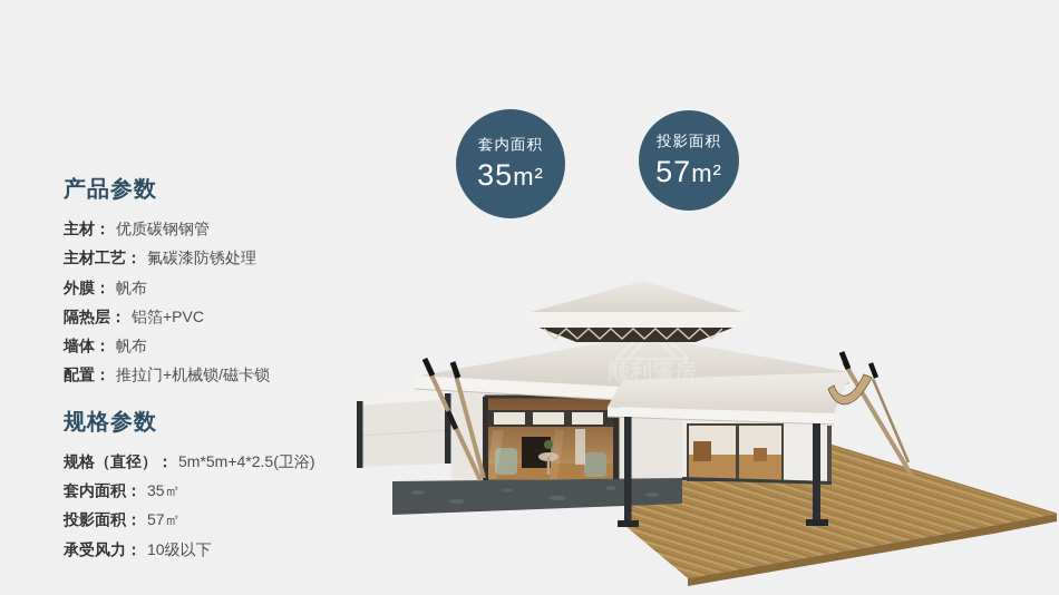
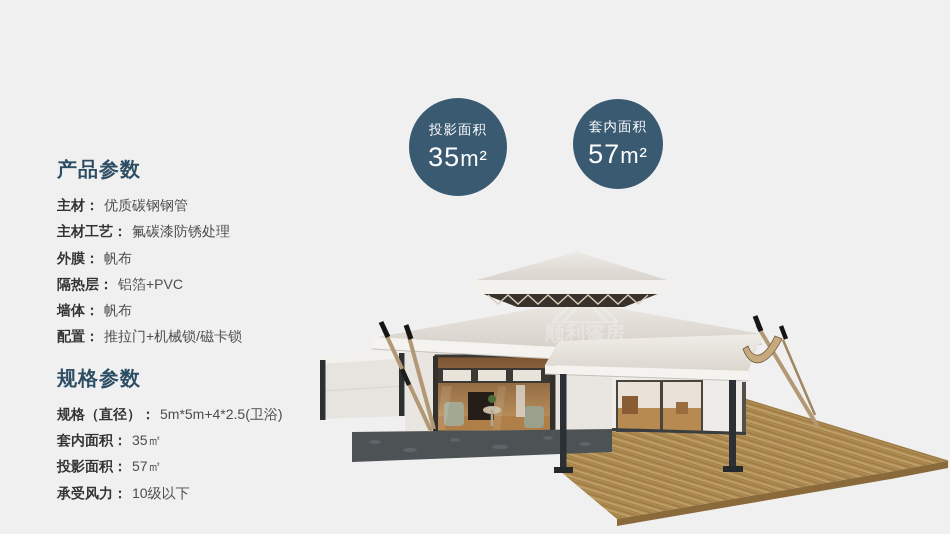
  产品参数
  主材： 优质碳钢钢管
  主材工艺： 氟碳漆防锈处理
  外膜： 帆布
  隔热层： 铝箔+PVC
  墙体： 帆布
  配置： 推拉门+机械锁/磁卡锁
  规格参数
  规格（直径）： 5m*5m+4*2.5(卫浴)
  套内面积： 35㎡
  投影面积： 57㎡
  承受风力： 10级以下
- 套内面积
+ 投影面积
  35m²
- 投影面积
+ 套内面积
  57m²
  顺利篷房
